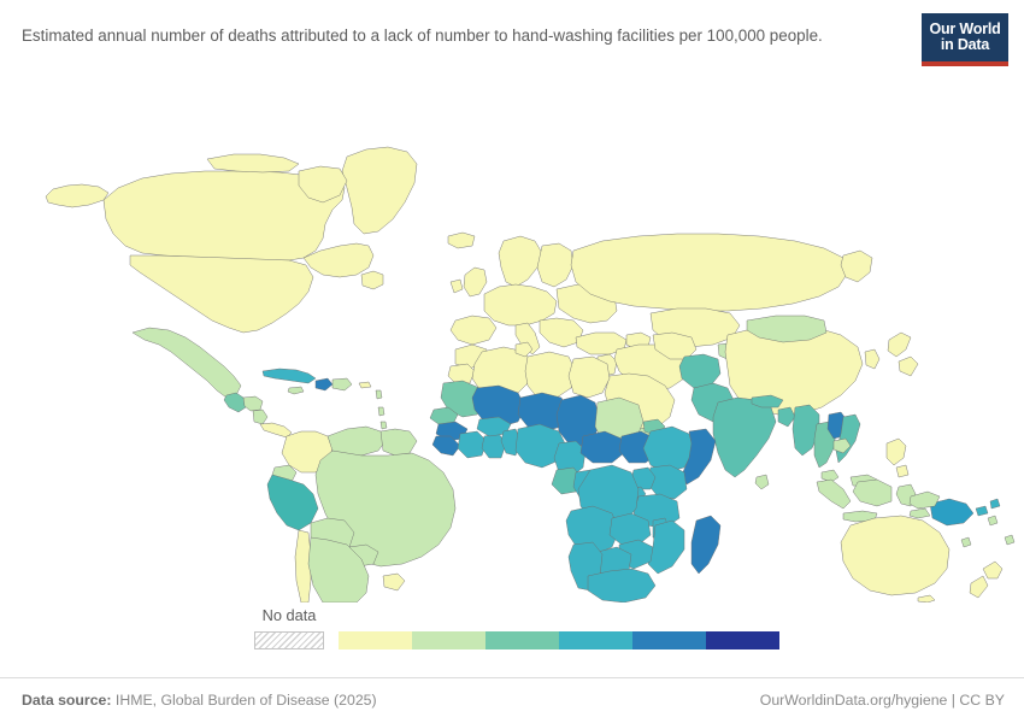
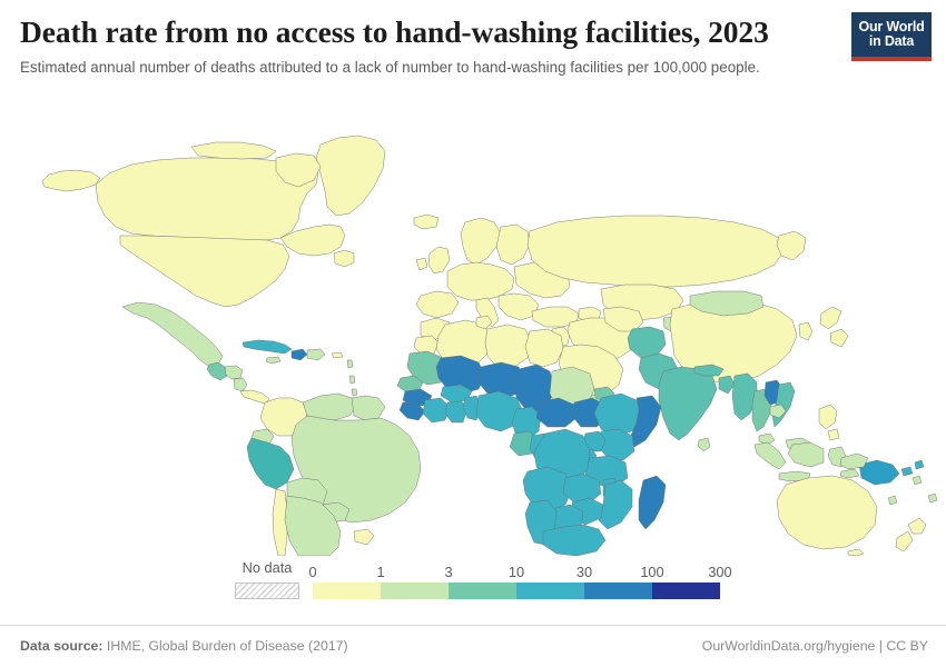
+ Death rate from no access to hand-washing facilities, 2023
  Estimated annual number of deaths attributed to a lack of number to hand-washing facilities per 100,000 people.
  Our World
  in Data
  No data
+ 0
+ 1
+ 3
+ 10
+ 30
+ 100
+ 300
- Data source: IHME, Global Burden of Disease (2025)
+ Data source: IHME, Global Burden of Disease (2017)
  OurWorldinData.org/hygiene | CC BY
